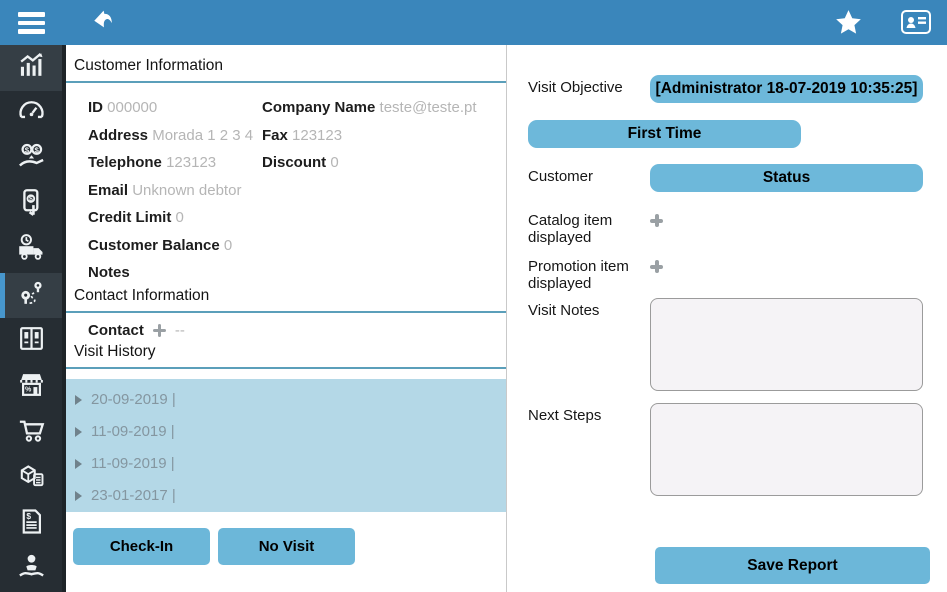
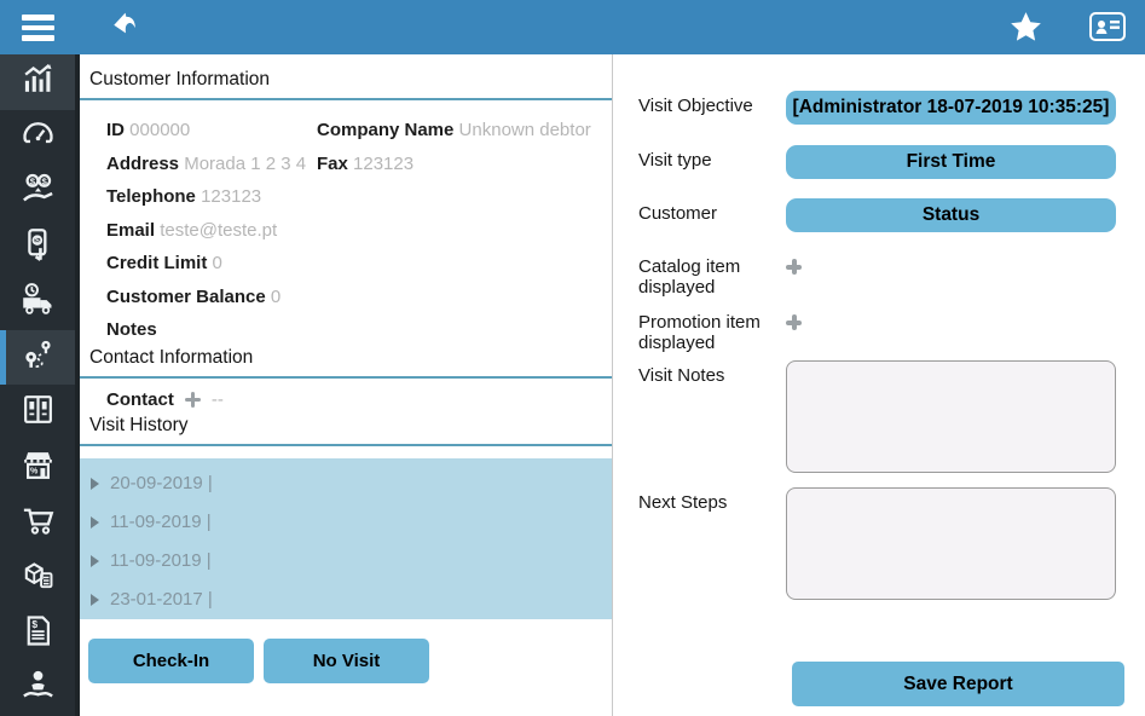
  $
  $
  $
  %
  $
  Customer Information
  ID 000000
- Company Name teste@teste.pt
+ Company Name Unknown debtor
  Address Morada 1 2 3 4
  Fax 123123
  Telephone 123123
- Discount 0
- Email Unknown debtor
+ Email teste@teste.pt
  Credit Limit 0
  Customer Balance 0
  Notes
  Contact Information
  Contact
  --
  Visit History
  20-09-2019 |
  11-09-2019 |
  11-09-2019 |
  23-01-2017 |
  Check-In
  No Visit
  Visit Objective
  [Administrator 18-07-2019 10:35:25]
+ Visit type
  First Time
  Customer
  Status
  Catalog item displayed
  Promotion item displayed
  Visit Notes
  Next Steps
  Save Report
